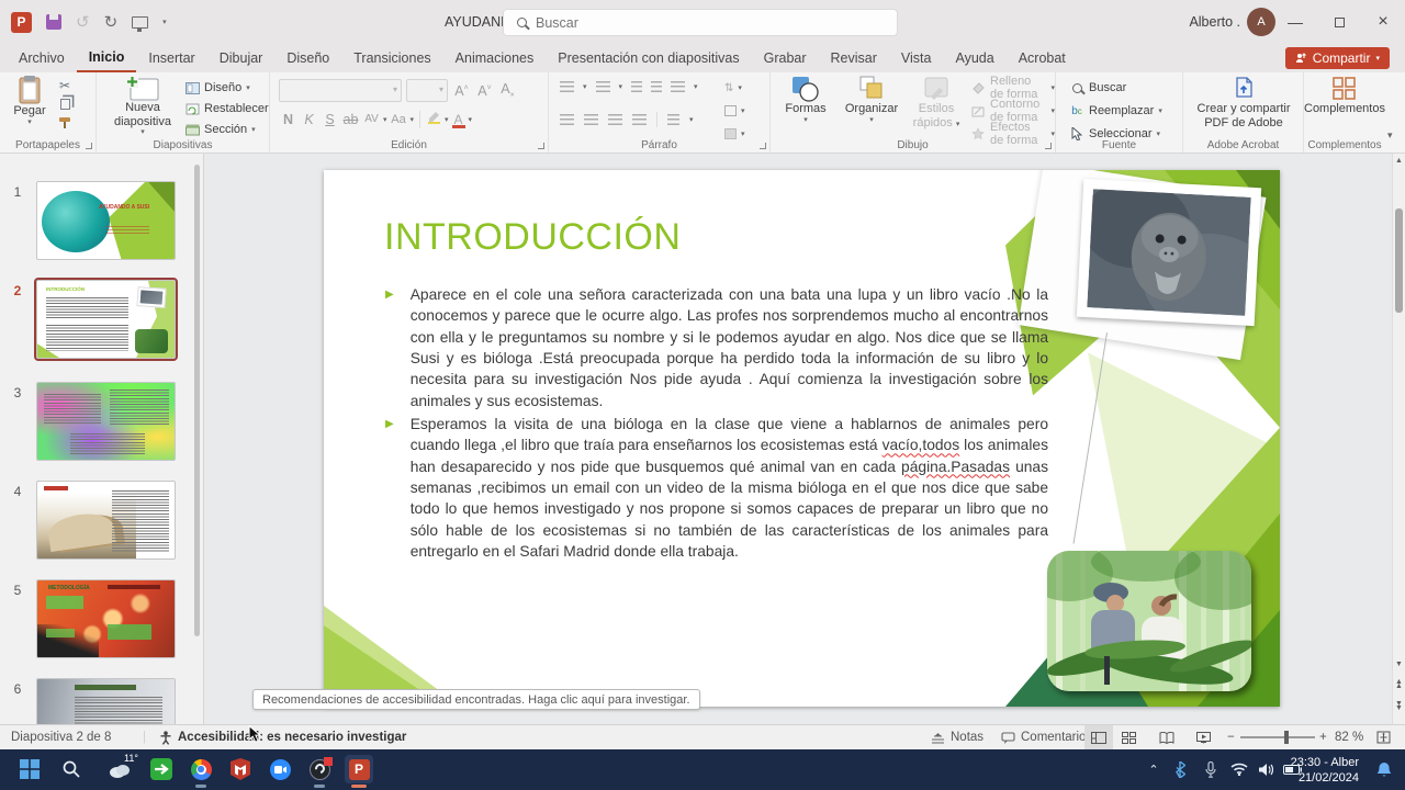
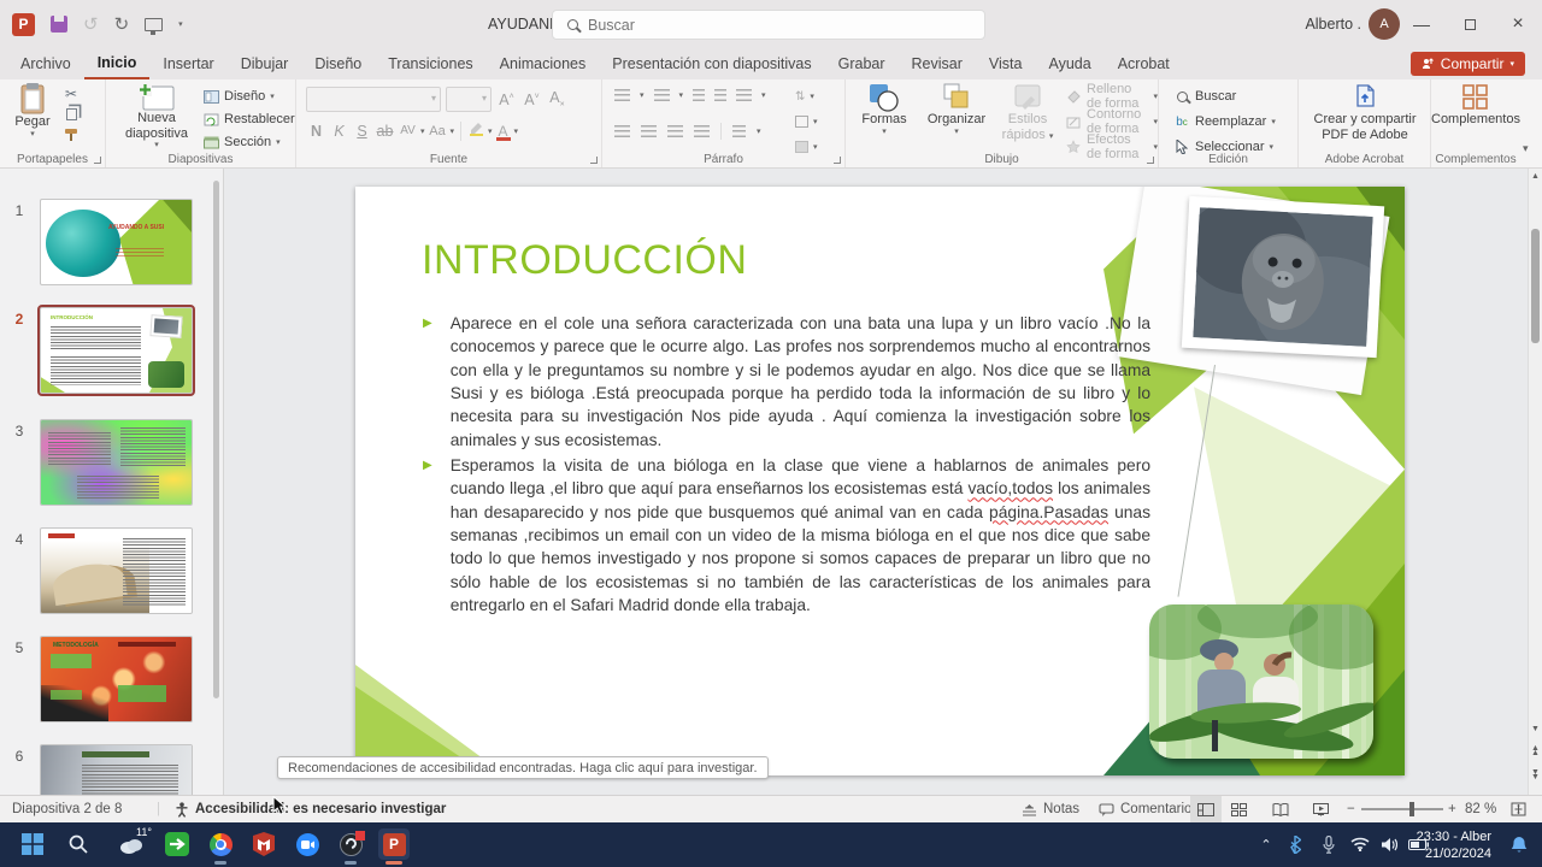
  P
  ↺
  ↻
  Buscar
  Alberto .
  A
  —
  ×
  Archivo
  Inicio
  Insertar
  Dibujar
  Diseño
  Transiciones
  Animaciones
  Presentación con diapositivas
  Grabar
  Revisar
  Vista
  Ayuda
  Acrobat
  Compartir
  Pegar
  ✂
  Portapapeles
  Nueva diapositiva
  Diseño
  Restablecer
  Sección
  Diapositivas
  N
  K
  S
  ab
  AV
  Aa
  A
- Edición
+ Fuente
  ⇅
  Párrafo
  Formas
  Organizar
  Estilos
  rápidos
  Relleno de forma
  Contorno de forma
  Efectos de forma
  Dibujo
  Buscar
  b
  c
  Reemplazar
  Seleccionar
- Fuente
+ Edición
  Crear y compartir
  PDF de Adobe
  Adobe Acrobat
  Complementos
  Complementos
  ▾
  1
  2
  3
  4
  5
  6
  INTRODUCCIÓN
  ▶
  Aparece en el cole una señora caracterizada con una bata una lupa y un libro vacío .No la conocemos y parece que le ocurre algo. Las profes nos sorprendemos mucho al encontrarnos con ella y le preguntamos su nombre y si le podemos ayudar en algo. Nos dice que se llama Susi y es bióloga .Está preocupada porque ha perdido toda la información de su libro y lo necesita para su investigación Nos pide ayuda . Aquí comienza la investigación sobre los animales y sus ecosistemas.
  ▶
- Esperamos la visita de una bióloga en la clase que viene a hablarnos de animales pero cuando llega ,el libro que traía para enseñarnos los ecosistemas está vacío,todos los animales han desaparecido y nos pide que busquemos qué animal van en cada página.Pasadas unas semanas ,recibimos un email con un video de la misma bióloga en el que nos dice que sabe todo lo que hemos investigado y nos propone si somos capaces de preparar un libro que no sólo hable de los ecosistemas si no también de las características de los animales para entregarlo en el Safari Madrid donde ella trabaja.
+ Esperamos la visita de una bióloga en la clase que viene a hablarnos de animales pero cuando llega ,el libro que aquí para enseñarnos los ecosistemas está vacío,todos los animales han desaparecido y nos pide que busquemos qué animal van en cada página.Pasadas unas semanas ,recibimos un email con un video de la misma bióloga en el que nos dice que sabe todo lo que hemos investigado y nos propone si somos capaces de preparar un libro que no sólo hable de los ecosistemas si no también de las características de los animales para entregarlo en el Safari Madrid donde ella trabaja.
  Recomendaciones de accesibilidad encontradas. Haga clic aquí para investigar.
  Diapositiva 2 de 8
  |
  Accesibilida: es necesario investigar
  Notas
  Comentario
  −
  +
  82 %
  11°
  P
  ⌃
  23:30 - Alber
  21/02/2024
